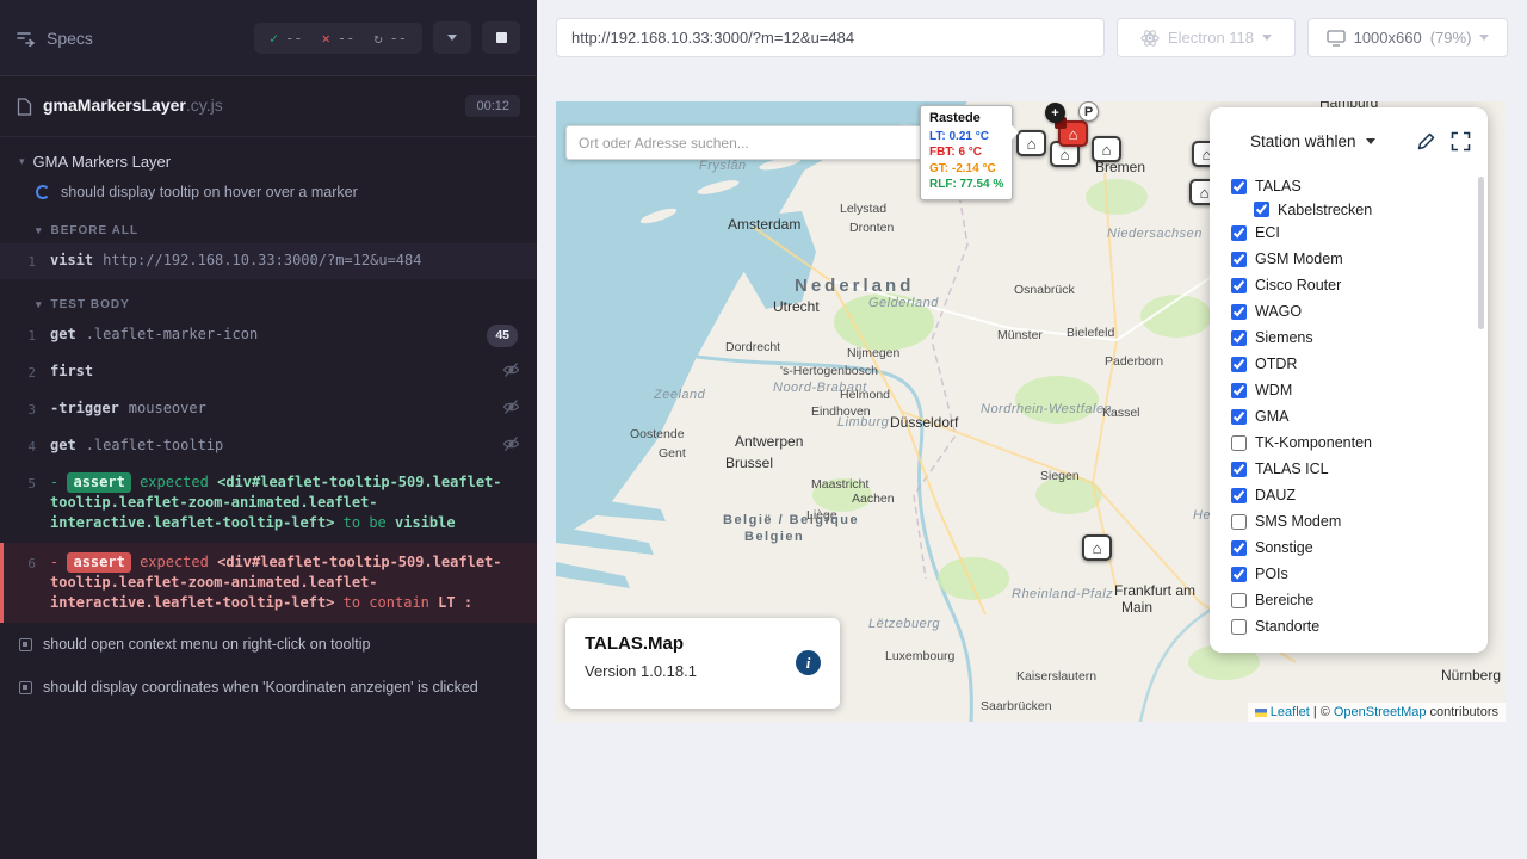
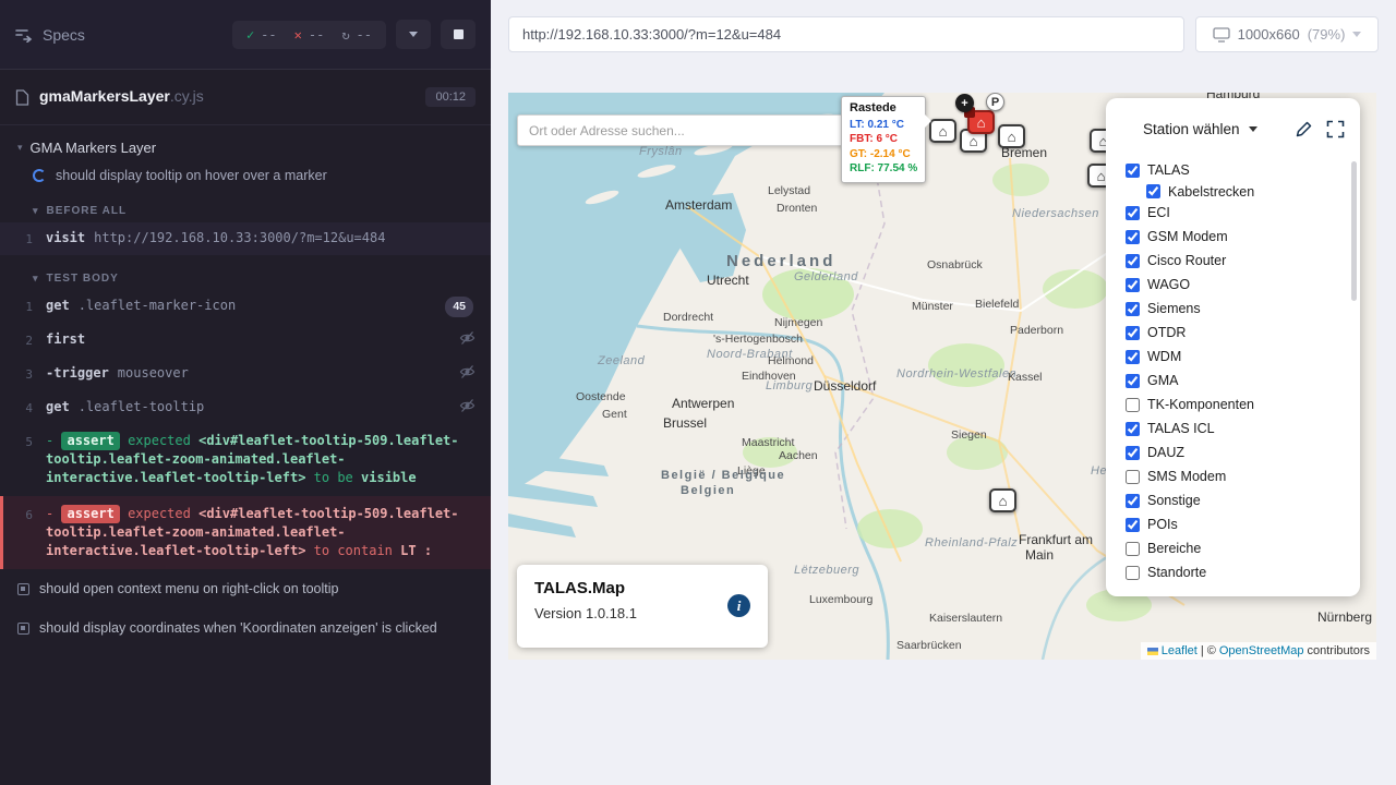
  Specs
  ✓
  --
  ✕
  --
  ↻
  --
  gmaMarkersLayer.cy.js
  00:12
  ▾
  GMA Markers Layer
  should display tooltip on hover over a marker
  ▾
  BEFORE ALL
  1
  visit http://192.168.10.33:3000/?m=12&u=484
  ▾
  TEST BODY
  1
  get .leaflet-marker-icon
  45
  2
  first
  3
  -trigger mouseover
  4
  get .leaflet-tooltip
  5
  - assert expected <div#leaflet-tooltip-509.leaflet-tooltip.leaflet-zoom-animated.leaflet-interactive.leaflet-tooltip-left> to be visible
  6
  - assert expected <div#leaflet-tooltip-509.leaflet-tooltip.leaflet-zoom-animated.leaflet-interactive.leaflet-tooltip-left> to contain LT :
  should open context menu on right-click on tooltip
  should display coordinates when 'Koordinaten anzeigen' is clicked
  http://192.168.10.33:3000/?m=12&u=484
- Electron 118
  1000x660
  (79%)
  Hamburg
  Fryslân
  Bremen
  Niedersachsen
  Amsterdam
  Lelystad
  Dronten
  Nederland
  Utrecht
  Gelderland
  Osnabrück
  Münster
  Bielefeld
  Paderborn
  Dordrecht
  Nijmegen
  's-Hertogenbosch
  Noord-Brabant
  Helmond
  Eindhoven
  Limburg
  Nordrhein-Westfalen
  Düsseldorf
  Kassel
  Zeeland
  Antwerpen
  Oostende
  Gent
  Brussel
  Maastricht
  Aachen
  Siegen
  Liège
  België / Belgique
  Belgien
  Rheinland-Pfalz
  Frankfurt am
  Main
  Lëtzebuerg
  Luxembourg
  Kaiserslautern
  Saarbrücken
  Nürnberg
  ⌂
  ⌂
  ⌂
  ⌂
  ⌂
  ⌂
  ⌂
  +
  P
  Ort oder Adresse suchen...
  Rastede
  LT: 0.21 °C
  FBT: 6 °C
  GT: -2.14 °C
  RLF: 77.54 %
  Station wählen
  TALAS
  Kabelstrecken
  ECI
  GSM Modem
  Cisco Router
  WAGO
  Siemens
  OTDR
  WDM
  GMA
  TK-Komponenten
  TALAS ICL
  DAUZ
  SMS Modem
  Sonstige
  POIs
  Bereiche
  Standorte
  TALAS.Map
  Version 1.0.18.1
  i
  Leaflet
  | ©
  OpenStreetMap
  contributors
